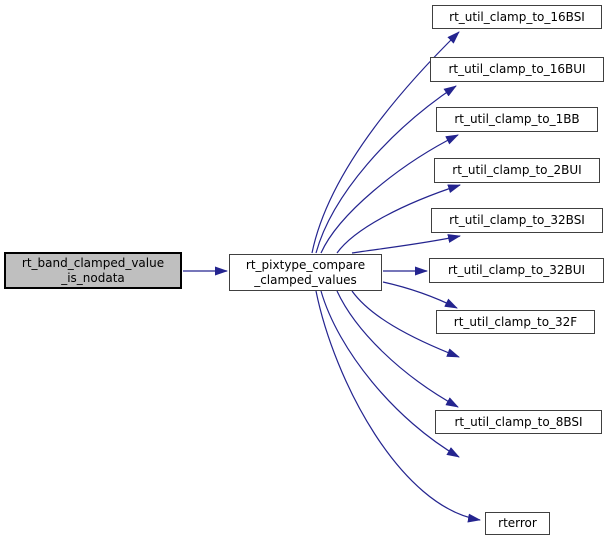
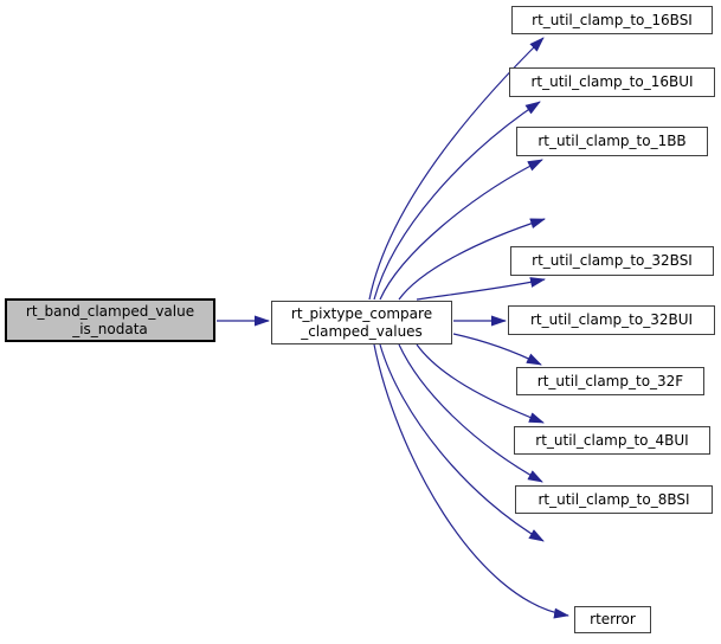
  rt_band_clamped_value
  _is_nodata
  rt_pixtype_compare
  _clamped_values
  rt_util_clamp_to_16BSI
  rt_util_clamp_to_16BUI
  rt_util_clamp_to_1BB
- rt_util_clamp_to_2BUI
  rt_util_clamp_to_32BSI
  rt_util_clamp_to_32BUI
  rt_util_clamp_to_32F
+ rt_util_clamp_to_4BUI
  rt_util_clamp_to_8BSI
  rterror
